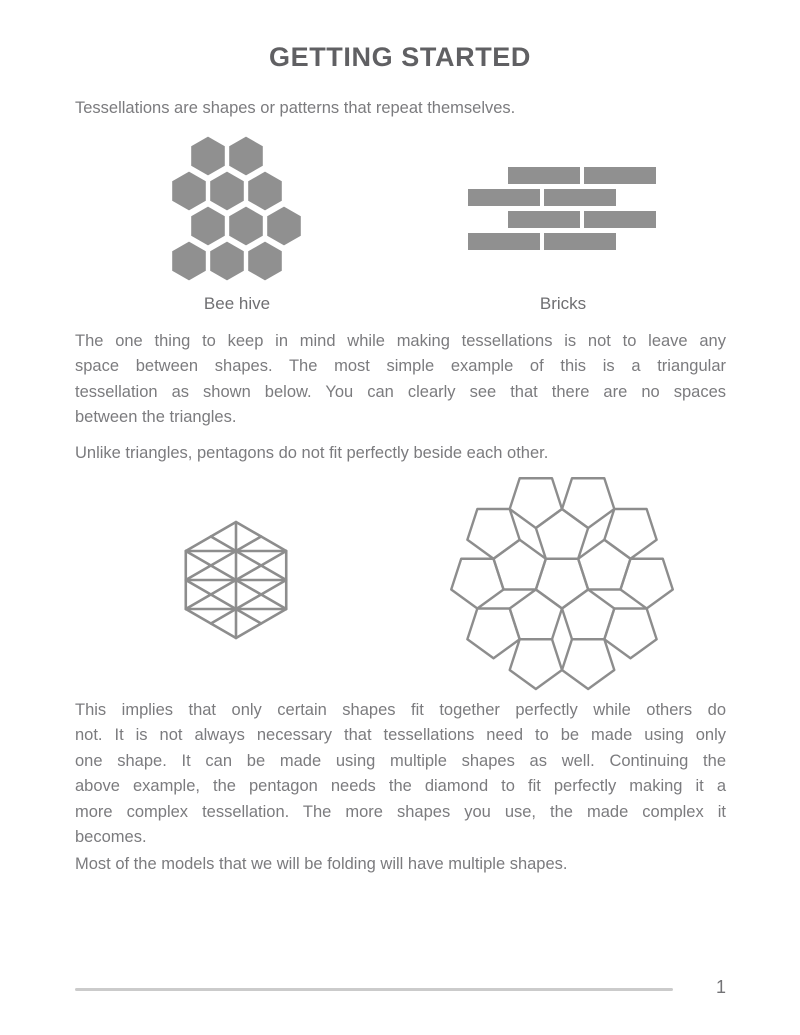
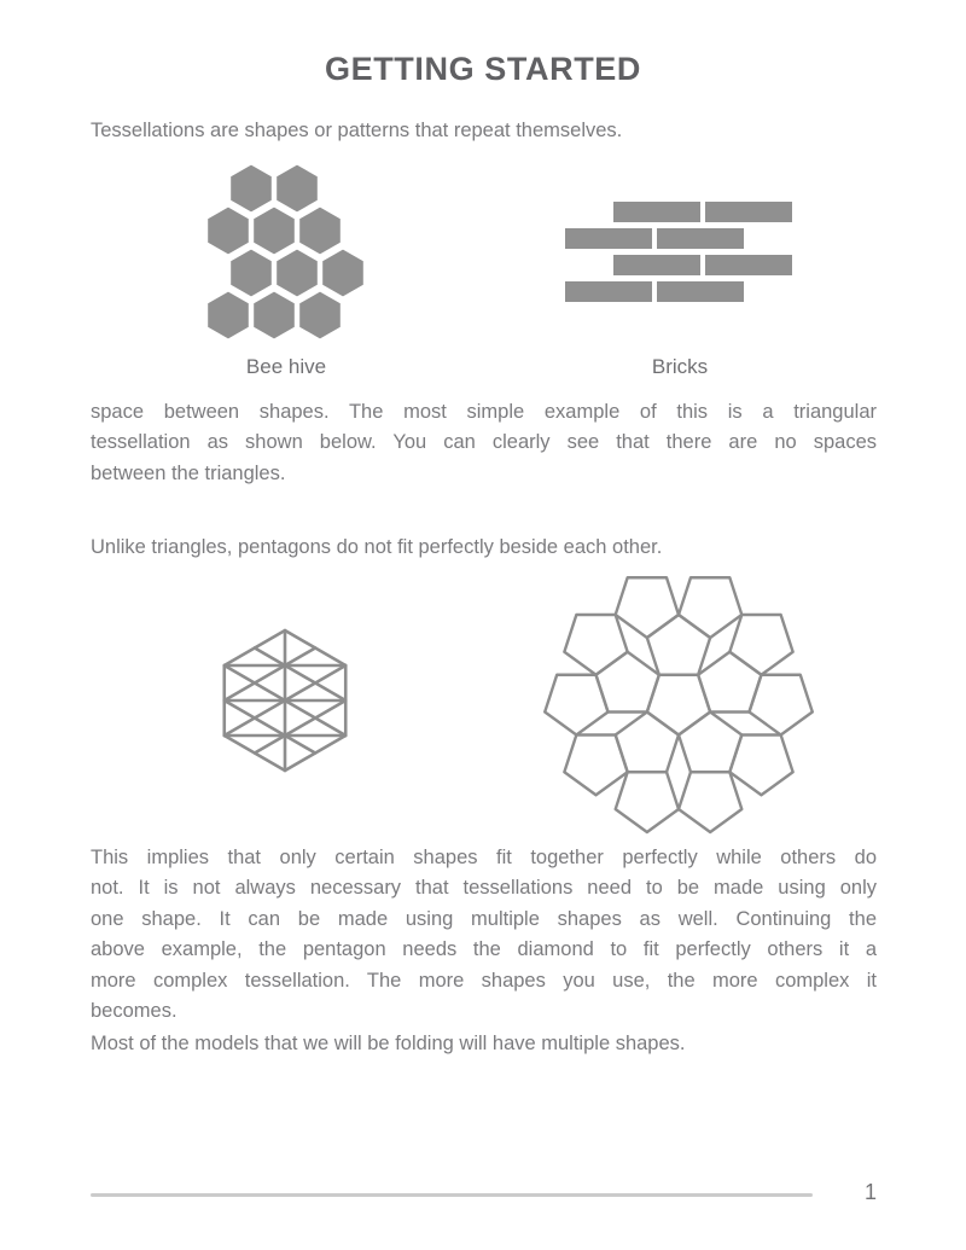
  GETTING STARTED
  Tessellations are shapes or patterns that repeat themselves.
  Bee hive
  Bricks
- The one thing to keep in mind while making tessellations is not to leave any
  space between shapes. The most simple example of this is a triangular
  tessellation as shown below. You can clearly see that there are no spaces
  between the triangles.
  Unlike triangles, pentagons do not fit perfectly beside each other.
  This implies that only certain shapes fit together perfectly while others do
  not. It is not always necessary that tessellations need to be made using only
  one shape. It can be made using multiple shapes as well. Continuing the
- above example, the pentagon needs the diamond to fit perfectly making it a
+ above example, the pentagon needs the diamond to fit perfectly others it a
- more complex tessellation. The more shapes you use, the made complex it
+ more complex tessellation. The more shapes you use, the more complex it
  becomes.
  Most of the models that we will be folding will have multiple shapes.
  1
